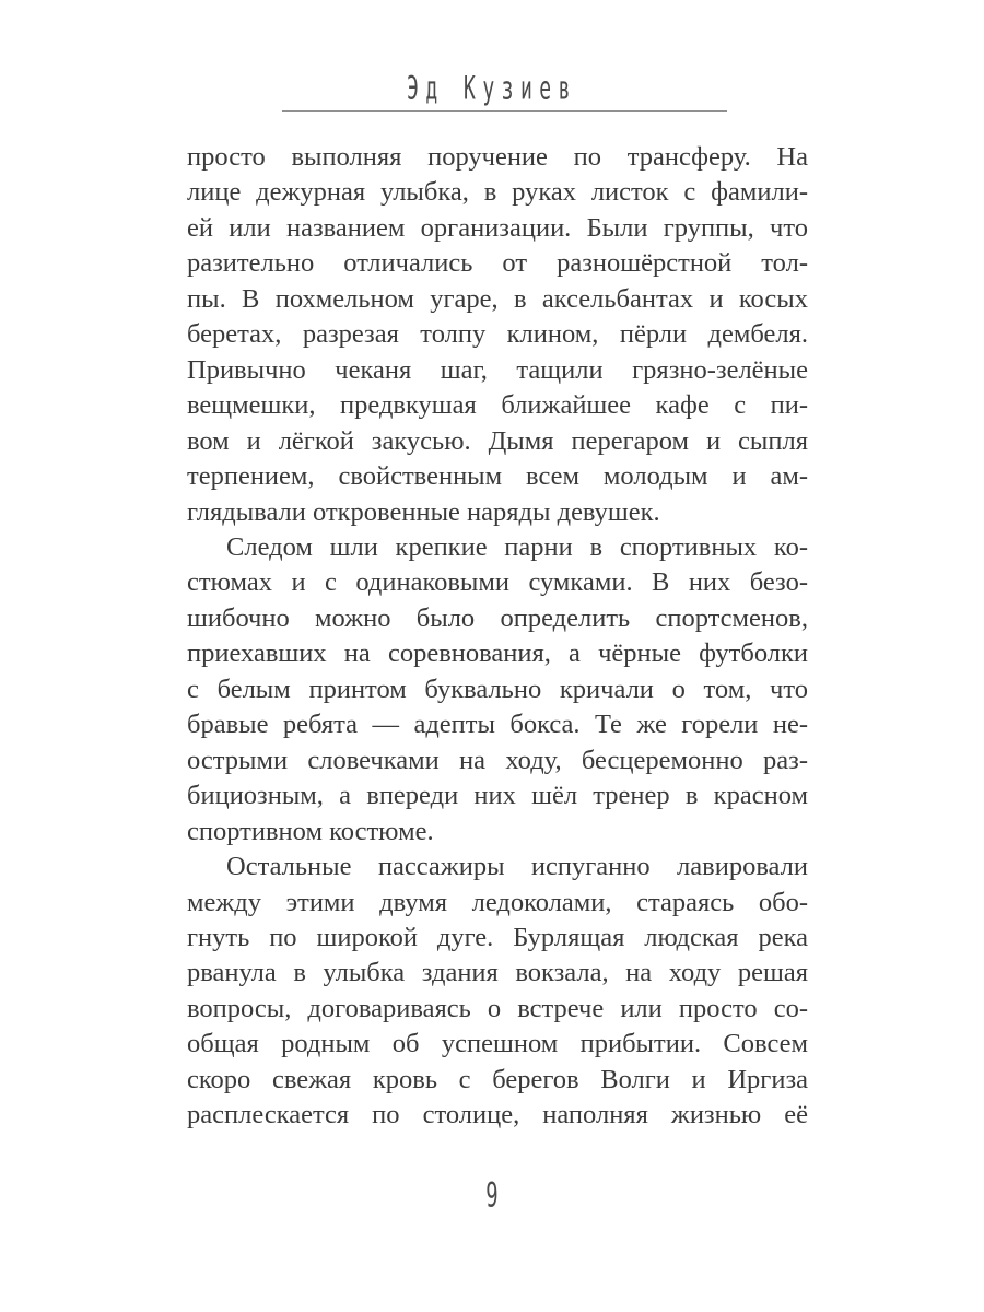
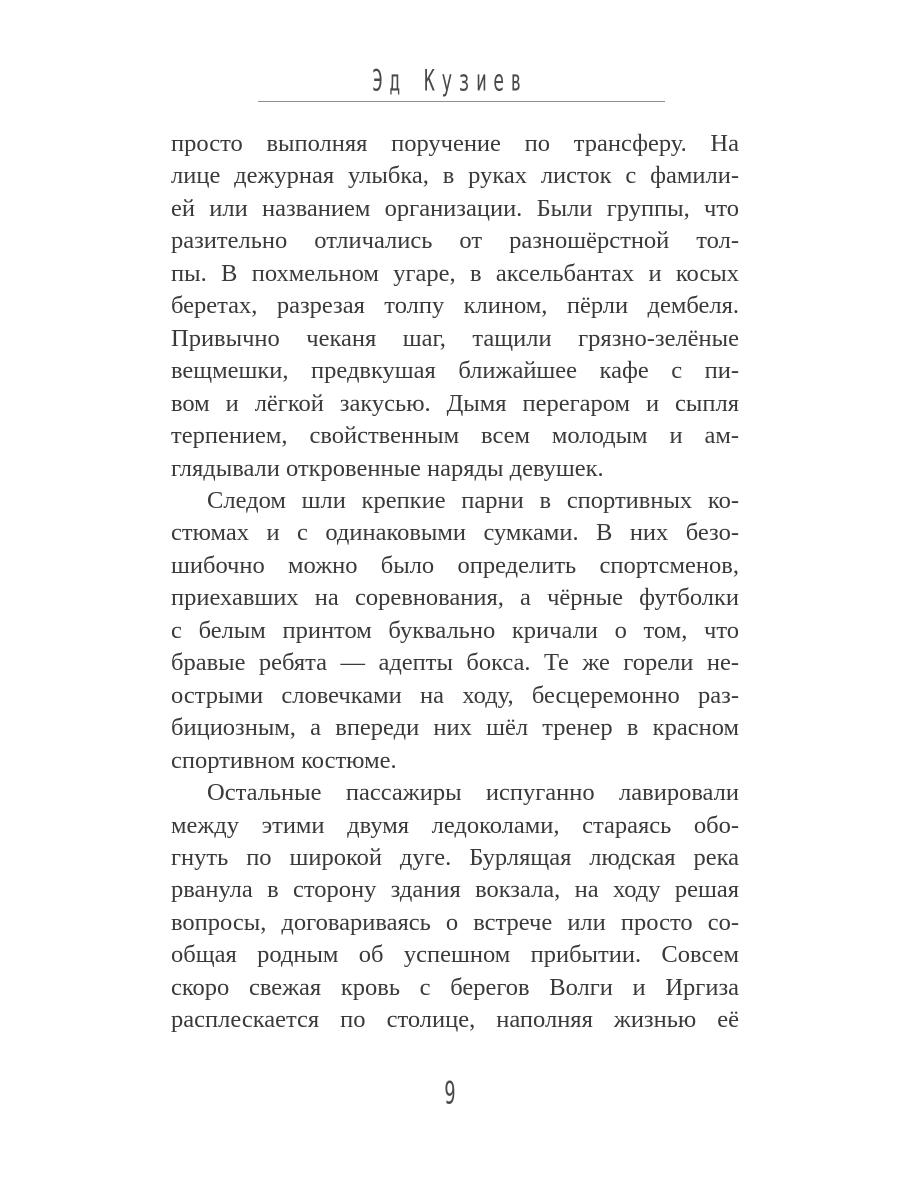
  Эд Кузиев
  просто выполняя поручение по трансферу. На
  лице дежурная улыбка, в руках листок с фамили-
  ей или названием организации. Были группы, что
  разительно отличались от разношёрстной тол-
  пы. В похмельном угаре, в аксельбантах и косых
  беретах, разрезая толпу клином, пёрли дембеля.
  Привычно чеканя шаг, тащили грязно-зелёные
  вещмешки, предвкушая ближайшее кафе с пи-
  вом и лёгкой закусью. Дымя перегаром и сыпля
  терпением, свойственным всем молодым и ам-
  глядывали откровенные наряды девушек.
  Следом шли крепкие парни в спортивных ко-
  стюмах и с одинаковыми сумками. В них безо-
  шибочно можно было определить спортсменов,
  приехавших на соревнования, а чёрные футболки
  с белым принтом буквально кричали о том, что
  бравые ребята — адепты бокса. Те же горели не-
  острыми словечками на ходу, бесцеремонно раз-
  бициозным, а впереди них шёл тренер в красном
  спортивном костюме.
  Остальные пассажиры испуганно лавировали
  между этими двумя ледоколами, стараясь обо-
  гнуть по широкой дуге. Бурлящая людская река
- рванула в улыбка здания вокзала, на ходу решая
+ рванула в сторону здания вокзала, на ходу решая
  вопросы, договариваясь о встрече или просто со-
  общая родным об успешном прибытии. Совсем
  скоро свежая кровь с берегов Волги и Иргиза
  расплескается по столице, наполняя жизнью её
  9
